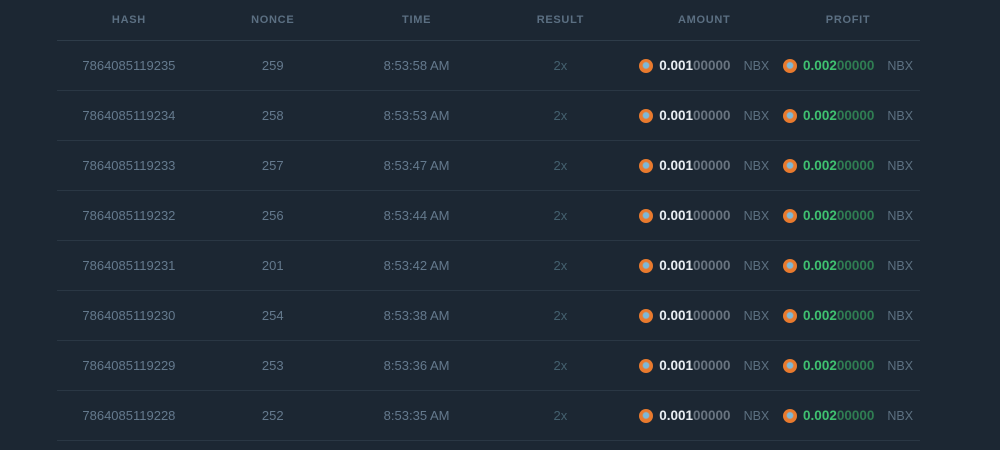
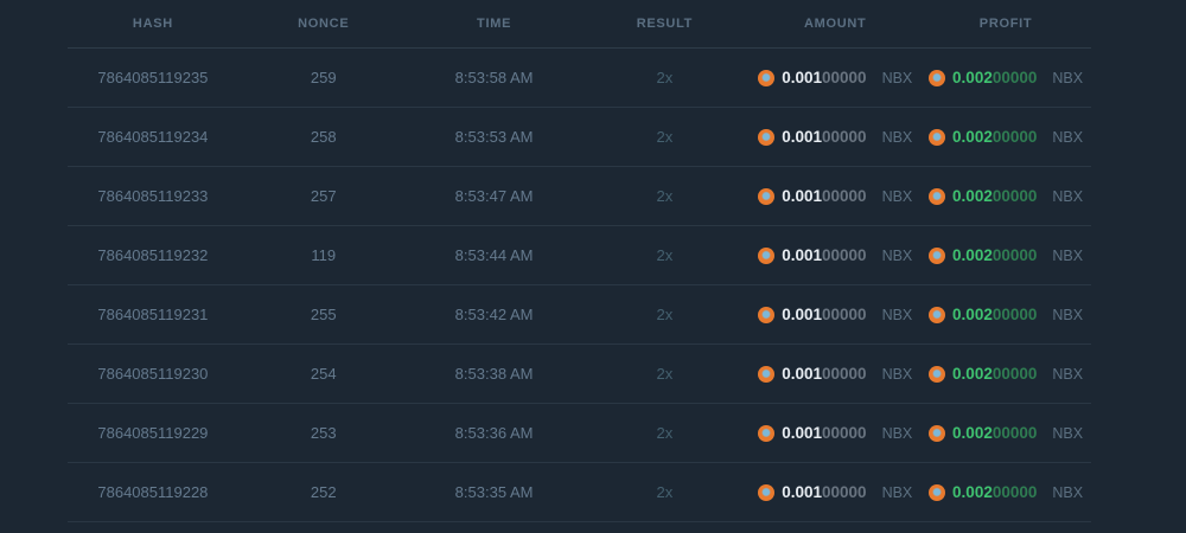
  HASH
  NONCE
  TIME
  RESULT
  AMOUNT
  PROFIT
  7864085119235
  259
  8:53:58 AM
  2x
  0.00100000
  NBX
  0.00200000
  NBX
  7864085119234
  258
  8:53:53 AM
  2x
  0.00100000
  NBX
  0.00200000
  NBX
  7864085119233
  257
  8:53:47 AM
  2x
  0.00100000
  NBX
  0.00200000
  NBX
  7864085119232
- 256
+ 119
  8:53:44 AM
  2x
  0.00100000
  NBX
  0.00200000
  NBX
  7864085119231
- 201
+ 255
  8:53:42 AM
  2x
  0.00100000
  NBX
  0.00200000
  NBX
  7864085119230
  254
  8:53:38 AM
  2x
  0.00100000
  NBX
  0.00200000
  NBX
  7864085119229
  253
  8:53:36 AM
  2x
  0.00100000
  NBX
  0.00200000
  NBX
  7864085119228
  252
  8:53:35 AM
  2x
  0.00100000
  NBX
  0.00200000
  NBX
